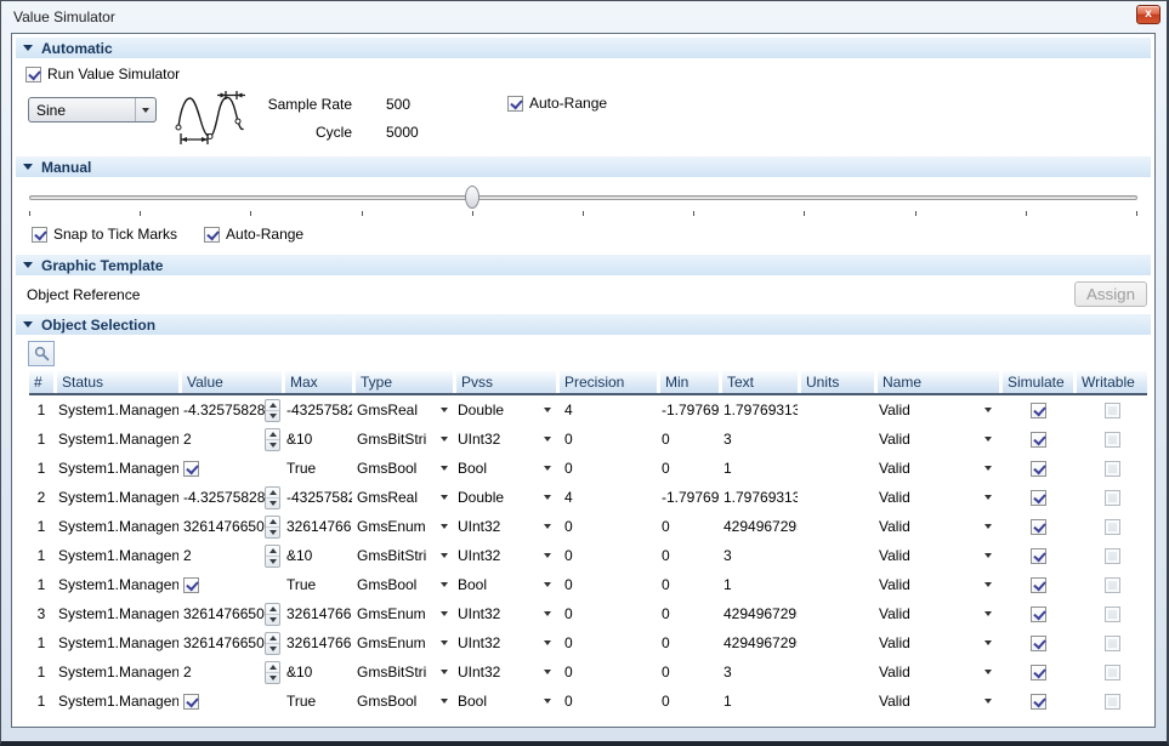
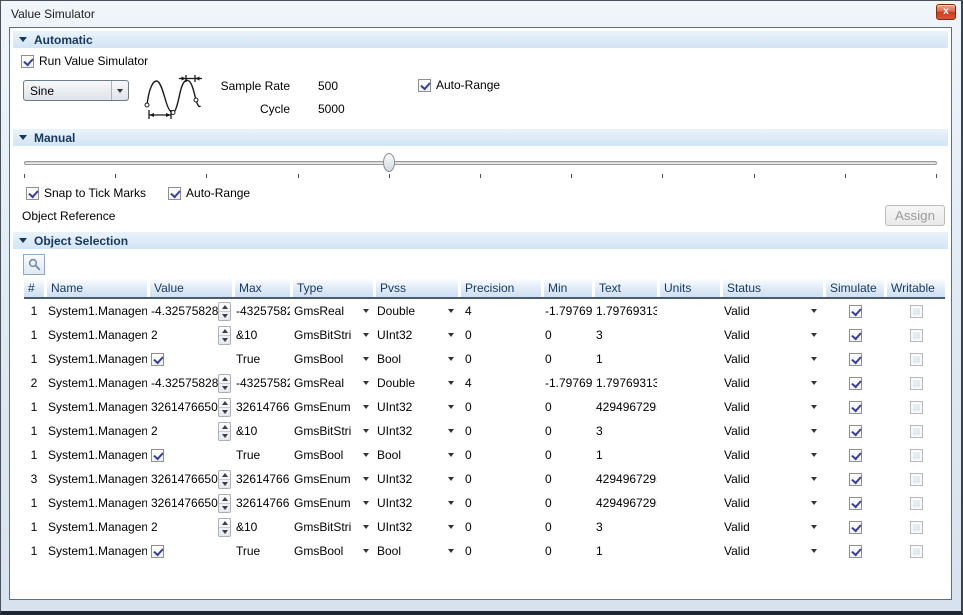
  Value Simulator
  x
  Automatic
  Run Value Simulator
  Sine
  Sample Rate
  500
  Cycle
  5000
  Auto-Range
  Manual
  Snap to Tick Marks
  Auto-Range
- Graphic Template
  Object Reference
  Assign
  Object Selection
  #
- Status
+ Name
  Value
  Max
  Type
  Pvss
  Precision
  Min
  Text
  Units
- Name
+ Status
  Simulate
  Writable
  1
  System1.Managen
  -4.32575828
  -4325758
  GmsReal
  Double
  4
  -1.79769
  1.79769313
  Valid
  1
  System1.Managen
  2
  &10
  GmsBitStri
  UInt32
  0
  0
  3
  Valid
  1
  System1.Managen
  True
  GmsBool
  Bool
  0
  0
  1
  Valid
  2
  System1.Managen
  -4.32575828
  -4325758
  GmsReal
  Double
  4
  -1.79769
  1.79769313
  Valid
  1
  System1.Managen
  3261476650
  32614766
  GmsEnum
  UInt32
  0
  0
  429496729
  Valid
  1
  System1.Managen
  2
  &10
  GmsBitStri
  UInt32
  0
  0
  3
  Valid
  1
  System1.Managen
  True
  GmsBool
  Bool
  0
  0
  1
  Valid
  3
  System1.Managen
  3261476650
  32614766
  GmsEnum
  UInt32
  0
  0
  429496729
  Valid
  1
  System1.Managen
  3261476650
  32614766
  GmsEnum
  UInt32
  0
  0
  429496729
  Valid
  1
  System1.Managen
  2
  &10
  GmsBitStri
  UInt32
  0
  0
  3
  Valid
  1
  System1.Managen
  True
  GmsBool
  Bool
  0
  0
  1
  Valid
